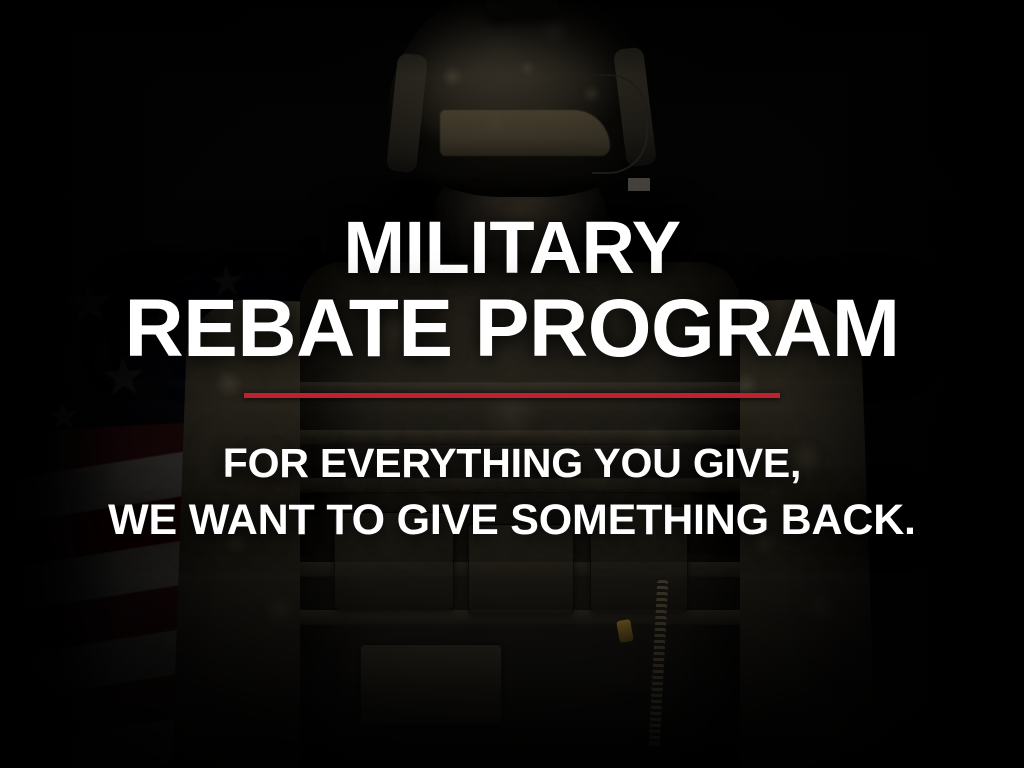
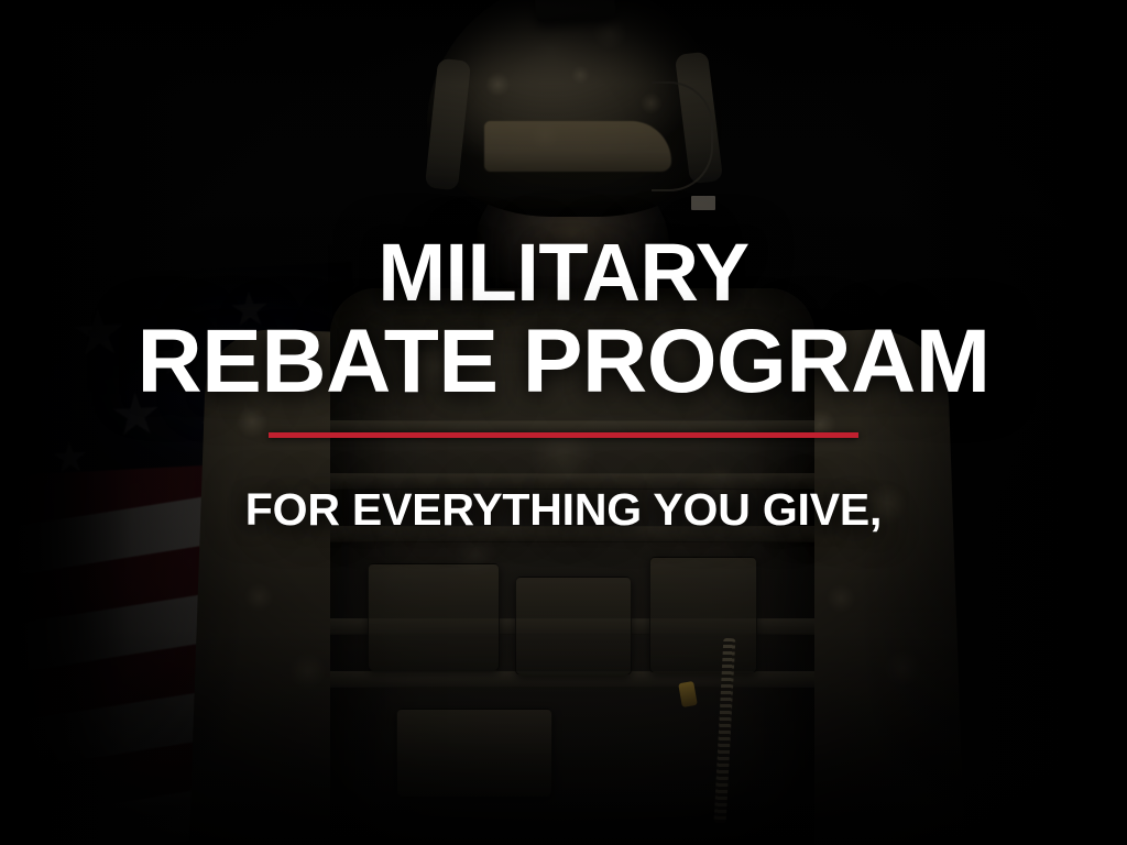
  MILITARY
  REBATE PROGRAM
  FOR EVERYTHING YOU GIVE,
- WE WANT TO GIVE SOMETHING BACK.
